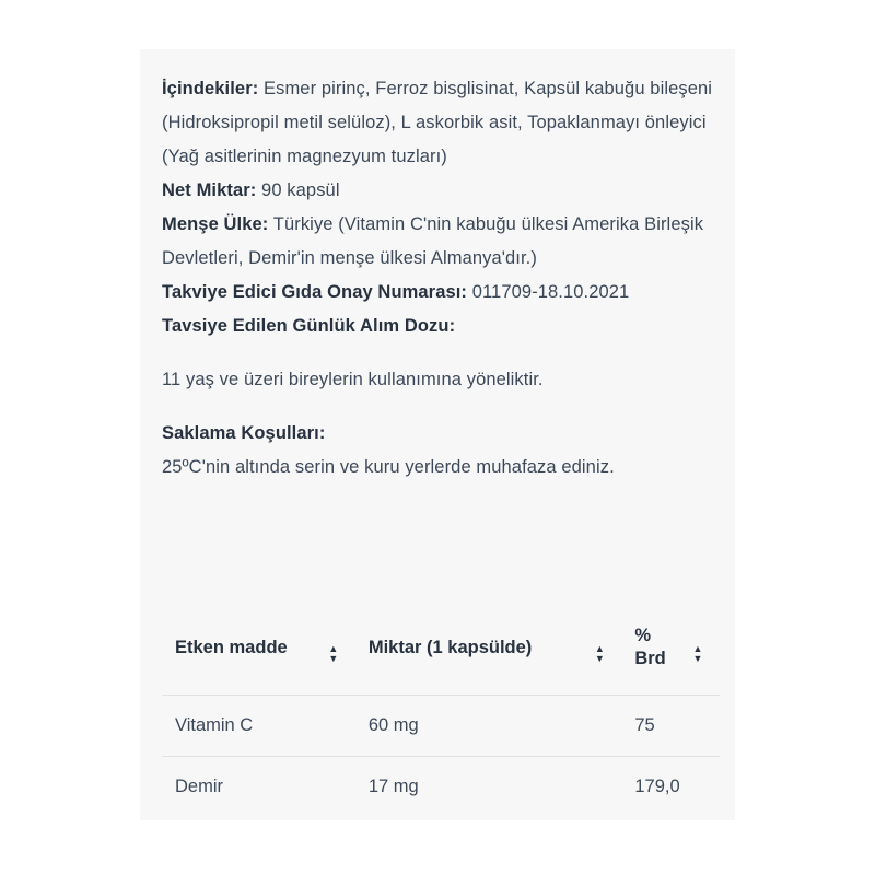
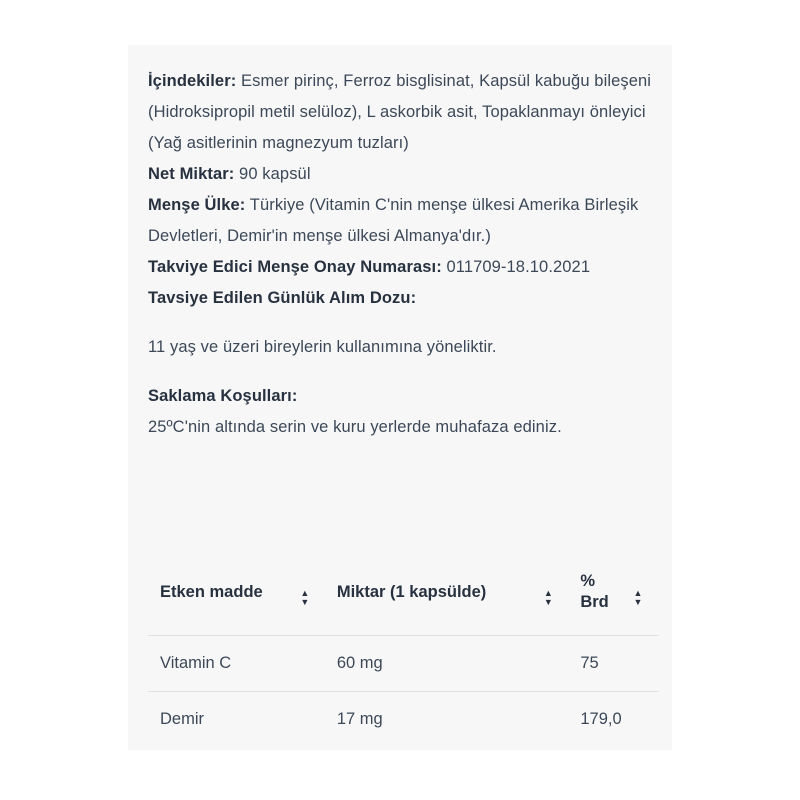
  İçindekiler: Esmer pirinç, Ferroz bisglisinat, Kapsül kabuğu bileşeni (Hidroksipropil metil selüloz), L askorbik asit, Topaklanmayı önleyici (Yağ asitlerinin magnezyum tuzları)
  Net Miktar: 90 kapsül
- Menşe Ülke: Türkiye (Vitamin C'nin kabuğu ülkesi Amerika Birleşik Devletleri, Demir'in menşe ülkesi Almanya'dır.)
+ Menşe Ülke: Türkiye (Vitamin C'nin menşe ülkesi Amerika Birleşik Devletleri, Demir'in menşe ülkesi Almanya'dır.)
- Takviye Edici Gıda Onay Numarası: 011709-18.10.2021
+ Takviye Edici Menşe Onay Numarası: 011709-18.10.2021
  Tavsiye Edilen Günlük Alım Dozu:
  11 yaş ve üzeri bireylerin kullanımına yöneliktir.
  Saklama Koşulları:
  25ºC'nin altında serin ve kuru yerlerde muhafaza ediniz.
  Etken madde ▲▼	Miktar (1 kapsülde) ▲▼	% Brd ▲▼
  Vitamin C	60 mg	75
  Demir	17 mg	179,0
